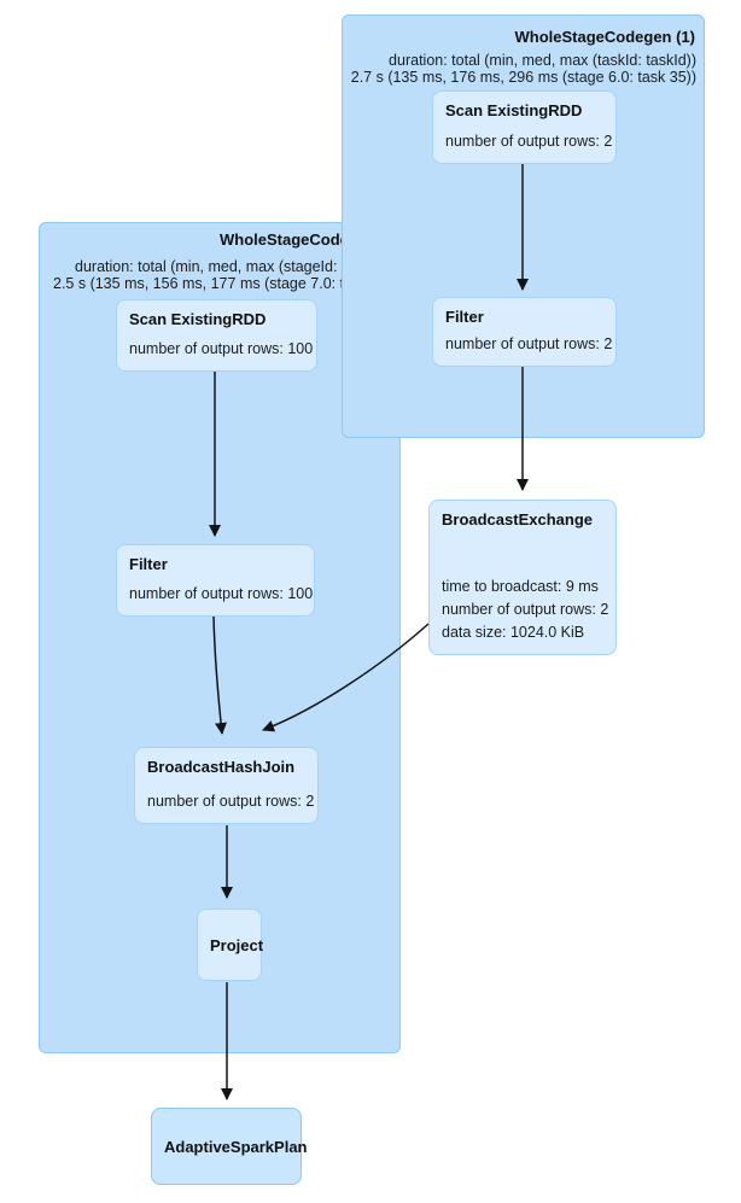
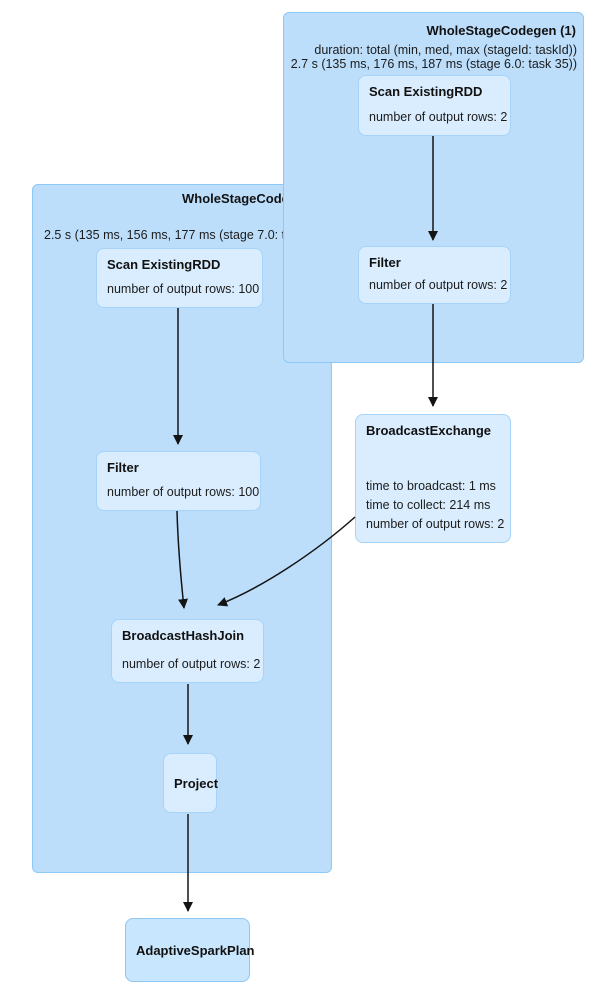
  WholeStageCod
- duration: total (min, med, max (stageId:
  2.5 s (135 ms, 156 ms, 177 ms (stage 7.0:
  Scan ExistingRDD
  number of output rows: 10
  Filter
  number of output rows: 10
  BroadcastHashJoin
  number of output rows:
  Proje
  WholeStageCodegen (1)
- duration: total (min, med, max (taskId: taskId))
+ duration: total (min, med, max (stageId: taskId))
- 2.7 s (135 ms, 176 ms, 296 ms (stage 6.0: task 35))
+ 2.7 s (135 ms, 176 ms, 187 ms (stage 6.0: task 35))
  Scan ExistingRDD
  number of output rows:
  Filter
  number of output rows:
  BroadcastExchange
- time to broadcast: 9 ms
+ time to broadcast: 1 ms
+ time to collect: 214 ms
  number of output rows:
- data size: 1024.0 KiB
  AdaptiveSparkPl
